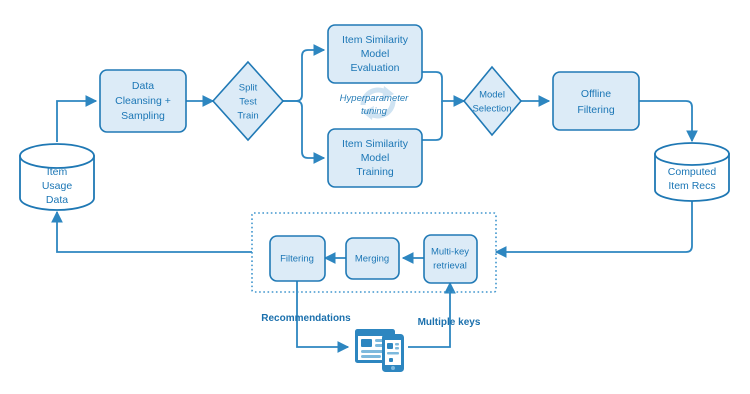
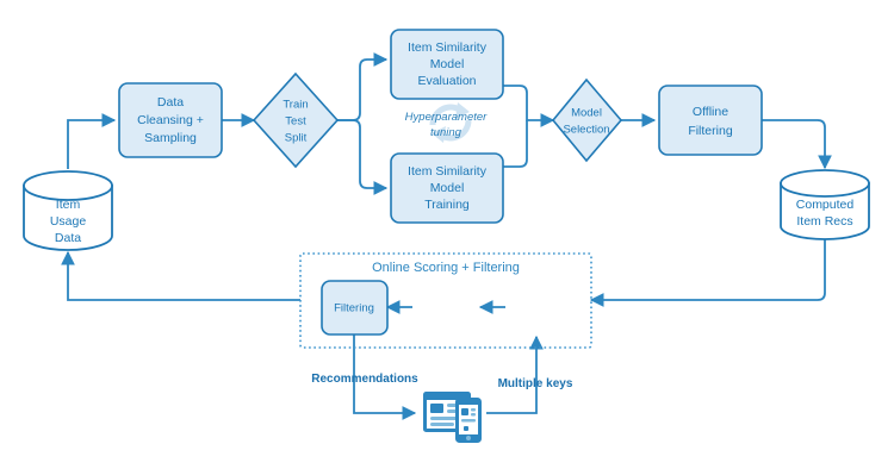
+ Online Scoring + Filtering
  Hyperparameter
  tuning
  Item
  Usage
  Data
  Data
  Cleansing +
  Sampling
- Split
+ Train
  Test
- Train
+ Split
  Item Similarity
  Model
  Evaluation
  Item Similarity
  Model
  Training
  Model
  Selection
  Offline
  Filtering
  Computed
  Item Recs
  Filtering
- Merging
- Multi-key
- retrieval
  Recommendations
  Multiple keys
